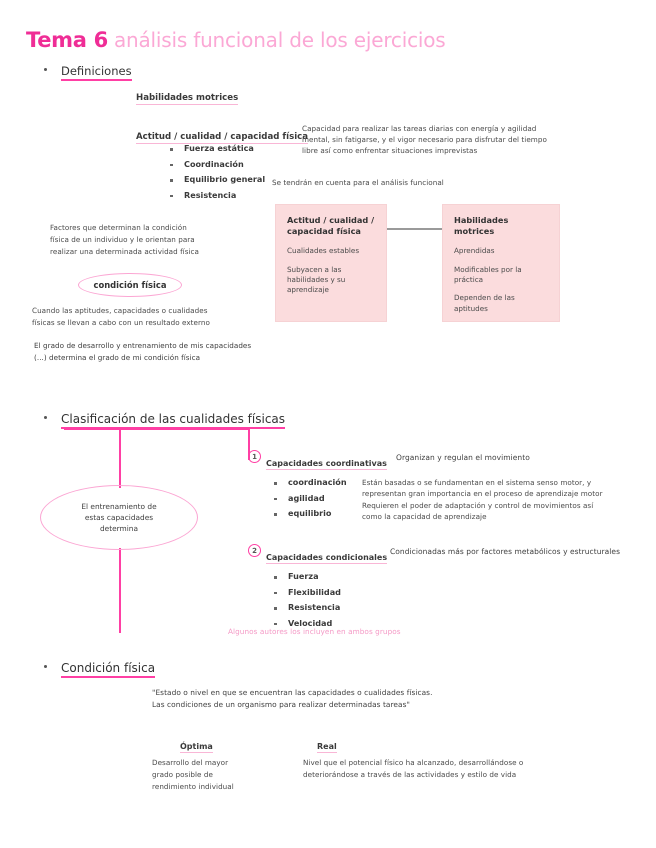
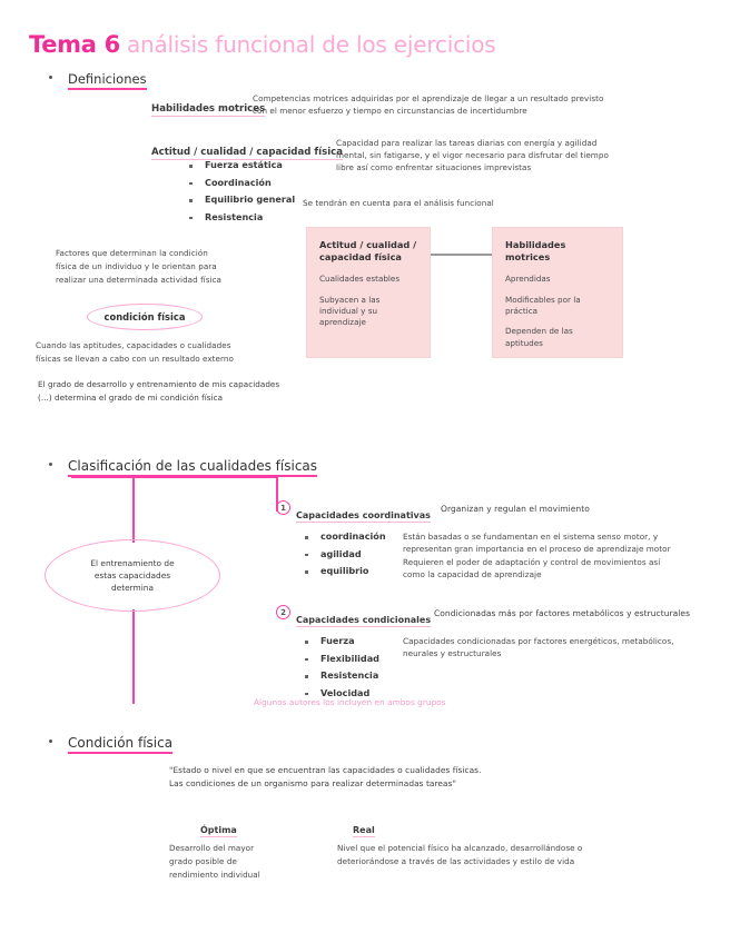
  Tema 6 análisis funcional de los ejercicios
  Definiciones
  Habilidades motrices
+ Competencias motrices adquiridas por el aprendizaje de llegar a un resultado previsto
+ con el menor esfuerzo y tiempo en circunstancias de incertidumbre
  Actitud / cualidad / capacidad física
  Capacidad para realizar las tareas diarias con energía y agilidad
  mental, sin fatigarse, y el vigor necesario para disfrutar del tiempo
  libre así como enfrentar situaciones imprevistas
  Fuerza estática
  Coordinación
  Equilibrio general
  Resistencia
  Se tendrán en cuenta para el análisis funcional
  Factores que determinan la condición
  física de un individuo y le orientan para
  realizar una determinada actividad física
  condición física
  Cuando las aptitudes, capacidades o cualidades
  físicas se llevan a cabo con un resultado externo
  El grado de desarrollo y entrenamiento de mis capacidades
  (...) determina el grado de mi condición física
  Actitud / cualidad /
  capacidad física
  Cualidades estables
- Subyacen a las habilidades y su aprendizaje
+ Subyacen a las individual y su aprendizaje
  Habilidades motrices
  Aprendidas
  Modificables por la práctica
  Dependen de las aptitudes
  Clasificación de las cualidades físicas
  El entrenamiento de
  estas capacidades
  determina
  1
  Capacidades coordinativas
  Organizan y regulan el movimiento
  coordinación
  agilidad
  equilibrio
  Están basadas o se fundamentan en el sistema senso motor, y
  representan gran importancia en el proceso de aprendizaje motor
  Requieren el poder de adaptación y control de movimientos así
  como la capacidad de aprendizaje
  2
  Capacidades condicionales
  Condicionadas más por factores metabólicos y estructurales
  Fuerza
  Flexibilidad
  Resistencia
  Velocidad
+ Capacidades condicionadas por factores energéticos, metabólicos,
+ neurales y estructurales
  Algunos autores los incluyen en ambos grupos
  Condición física
  "Estado o nivel en que se encuentran las capacidades o cualidades físicas.
  Las condiciones de un organismo para realizar determinadas tareas"
  Óptima
  Desarrollo del mayor
  grado posible de
  rendimiento individual
  Real
  Nivel que el potencial físico ha alcanzado, desarrollándose o
  deteriorándose a través de las actividades y estilo de vida
